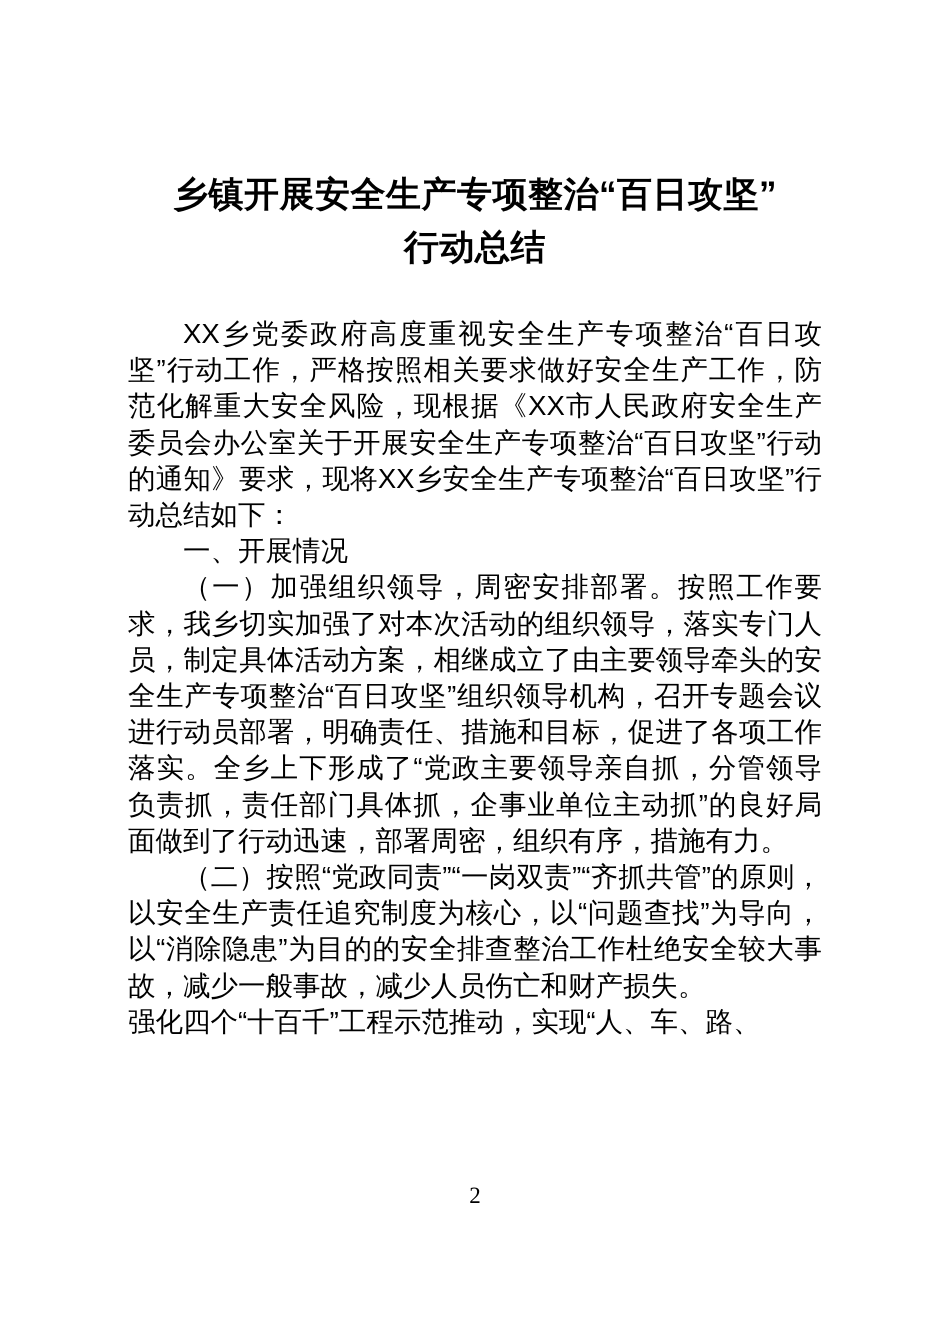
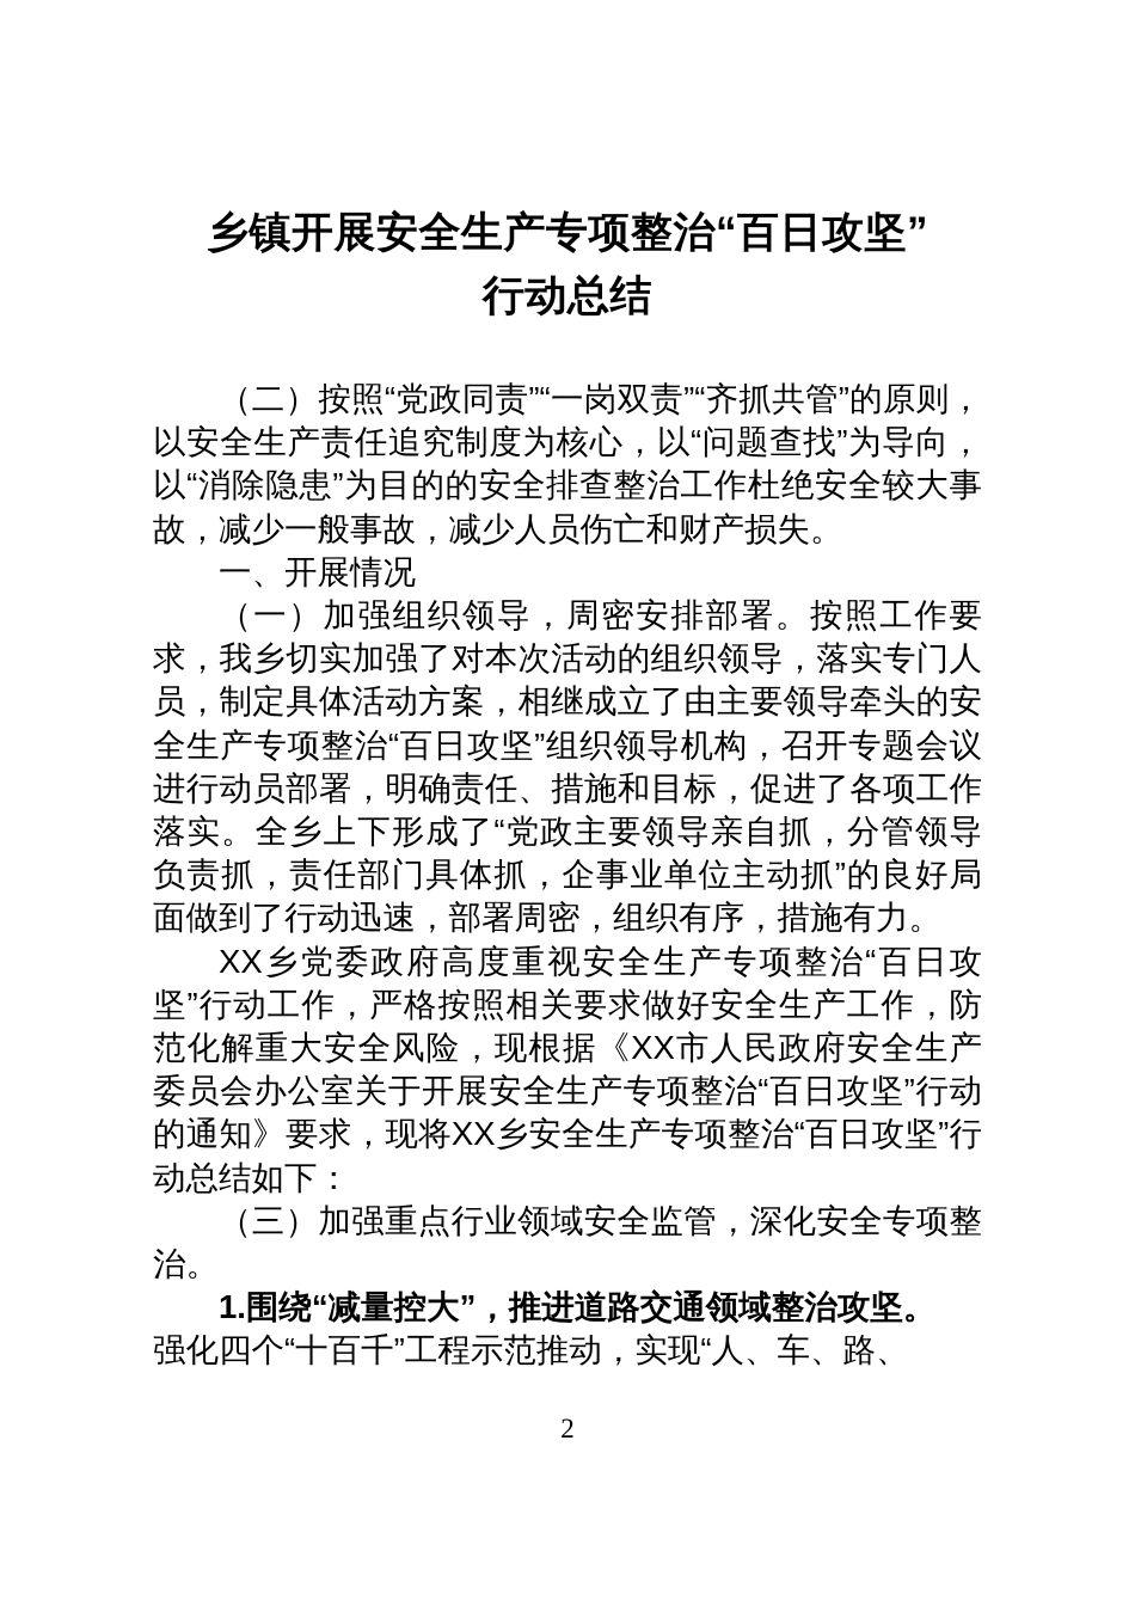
  乡镇开展安全生产专项整治“百日攻坚”
  行动总结
- XX乡党委政府高度重视安全生产专项整治“百日攻坚”行动工作，严格按照相关要求做好安全生产工作，防范化解重大安全风险，现根据《XX市人民政府安全生产委员会办公室关于开展安全生产专项整治“百日攻坚”行动的通知》要求，现将XX乡安全生产专项整治“百日攻坚”行动总结如下：
+ （二）按照“党政同责”“一岗双责”“齐抓共管”的原则，以安全生产责任追究制度为核心，以“问题查找”为导向，以“消除隐患”为目的的安全排查整治工作杜绝安全较大事故，减少一般事故，减少人员伤亡和财产损失。
  一、开展情况
  （一）加强组织领导，周密安排部署。按照工作要求，我乡切实加强了对本次活动的组织领导，落实专门人员，制定具体活动方案，相继成立了由主要领导牵头的安全生产专项整治“百日攻坚”组织领导机构，召开专题会议进行动员部署，明确责任、措施和目标，促进了各项工作落实。全乡上下形成了“党政主要领导亲自抓，分管领导负责抓，责任部门具体抓，企事业单位主动抓”的良好局面做到了行动迅速，部署周密，组织有序，措施有力。
- （二）按照“党政同责”“一岗双责”“齐抓共管”的原则，以安全生产责任追究制度为核心，以“问题查找”为导向，以“消除隐患”为目的的安全排查整治工作杜绝安全较大事故，减少一般事故，减少人员伤亡和财产损失。
+ XX乡党委政府高度重视安全生产专项整治“百日攻坚”行动工作，严格按照相关要求做好安全生产工作，防范化解重大安全风险，现根据《XX市人民政府安全生产委员会办公室关于开展安全生产专项整治“百日攻坚”行动的通知》要求，现将XX乡安全生产专项整治“百日攻坚”行动总结如下：
+ （三）加强重点行业领域安全监管，深化安全专项整治。
+ 1.围绕“减量控大”，推进道路交通领域整治攻坚。
  强化四个“十百千”工程示范推动，实现“人、车、路、
  2
